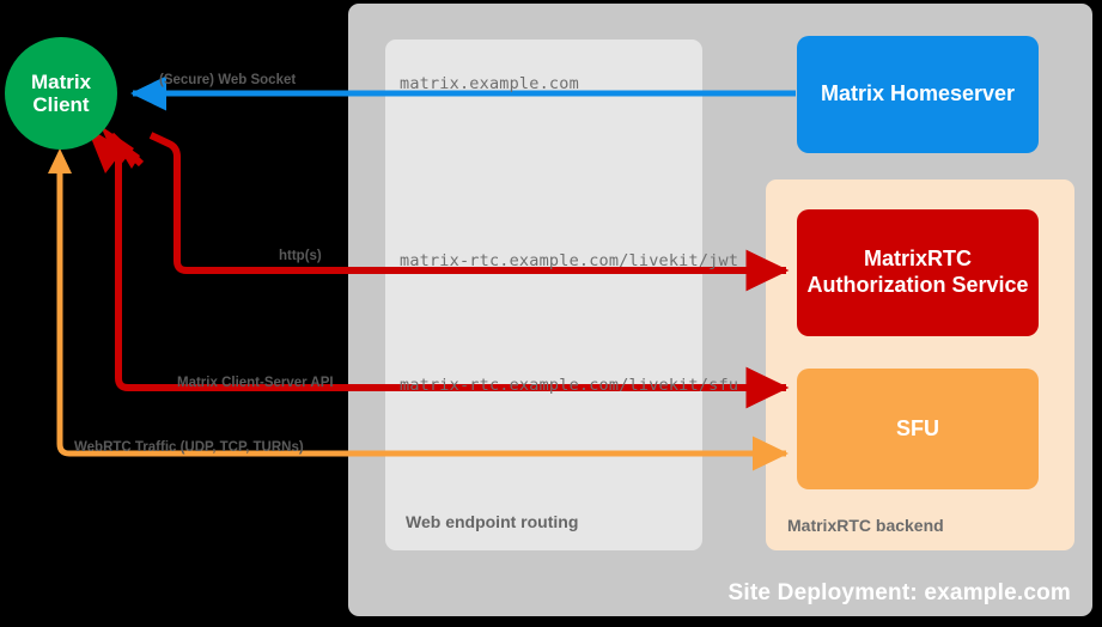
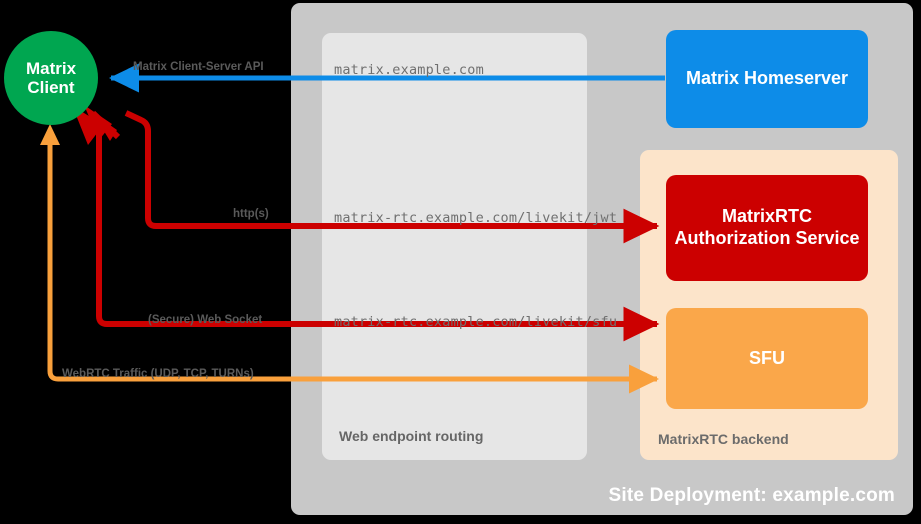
  Site Deployment: example.com
  Web endpoint routing
  MatrixRTC backend
  Matrix
  Client
  Matrix Homeserver
  MatrixRTC Authorization Service
  SFU
- (Secure) Web Socket
+ Matrix Client-Server API
  http(s)
- Matrix Client-Server API
+ (Secure) Web Socket
  WebRTC Traffic (UDP, TCP, TURNs)
  matrix.example.com
  matrix-rtc.example.com/livekit/jwt
  matrix-rtc.example.com/livekit/sfu
